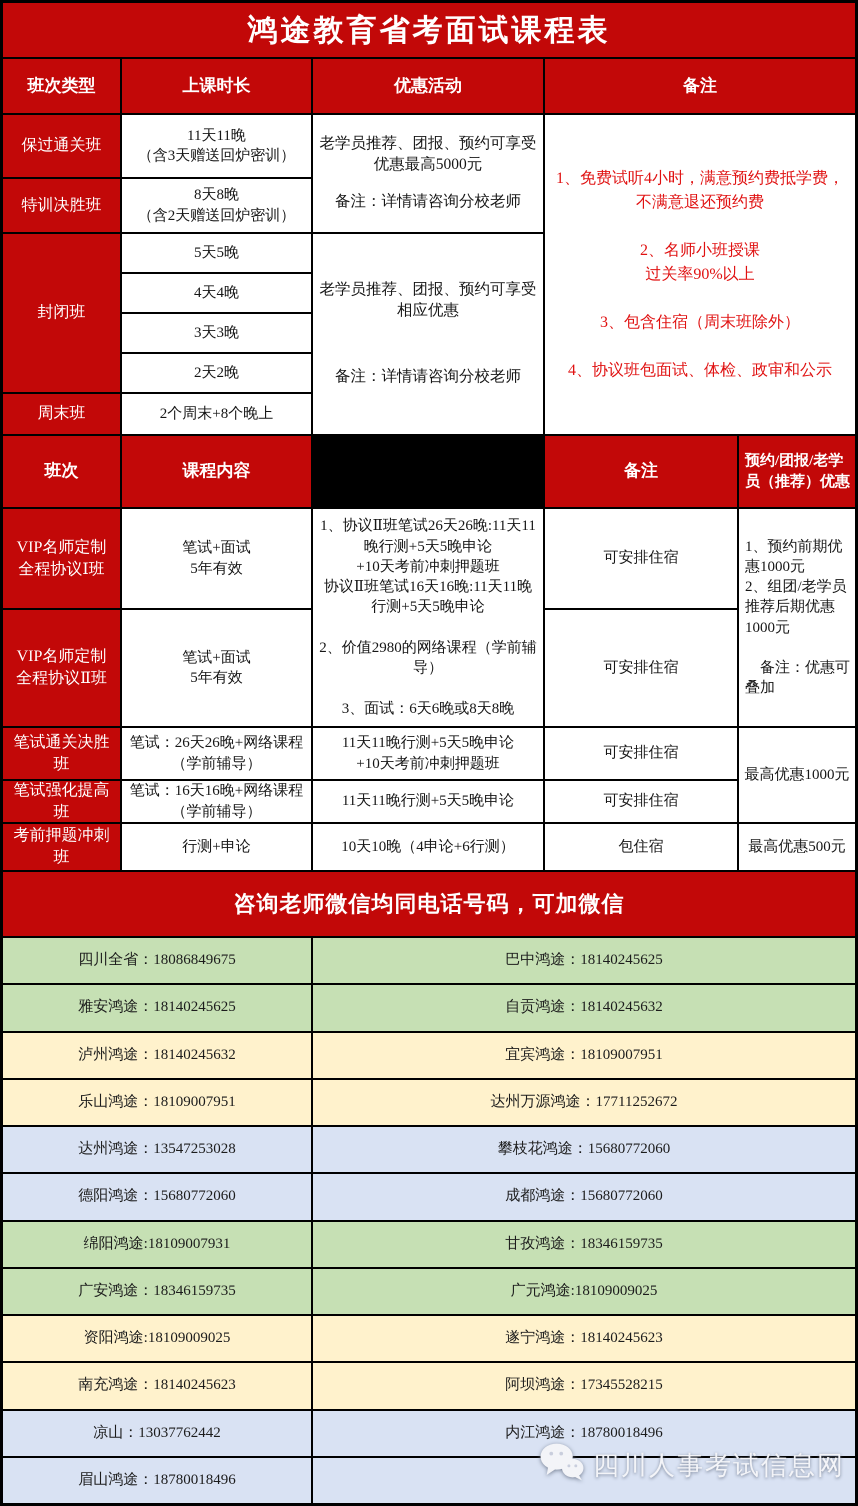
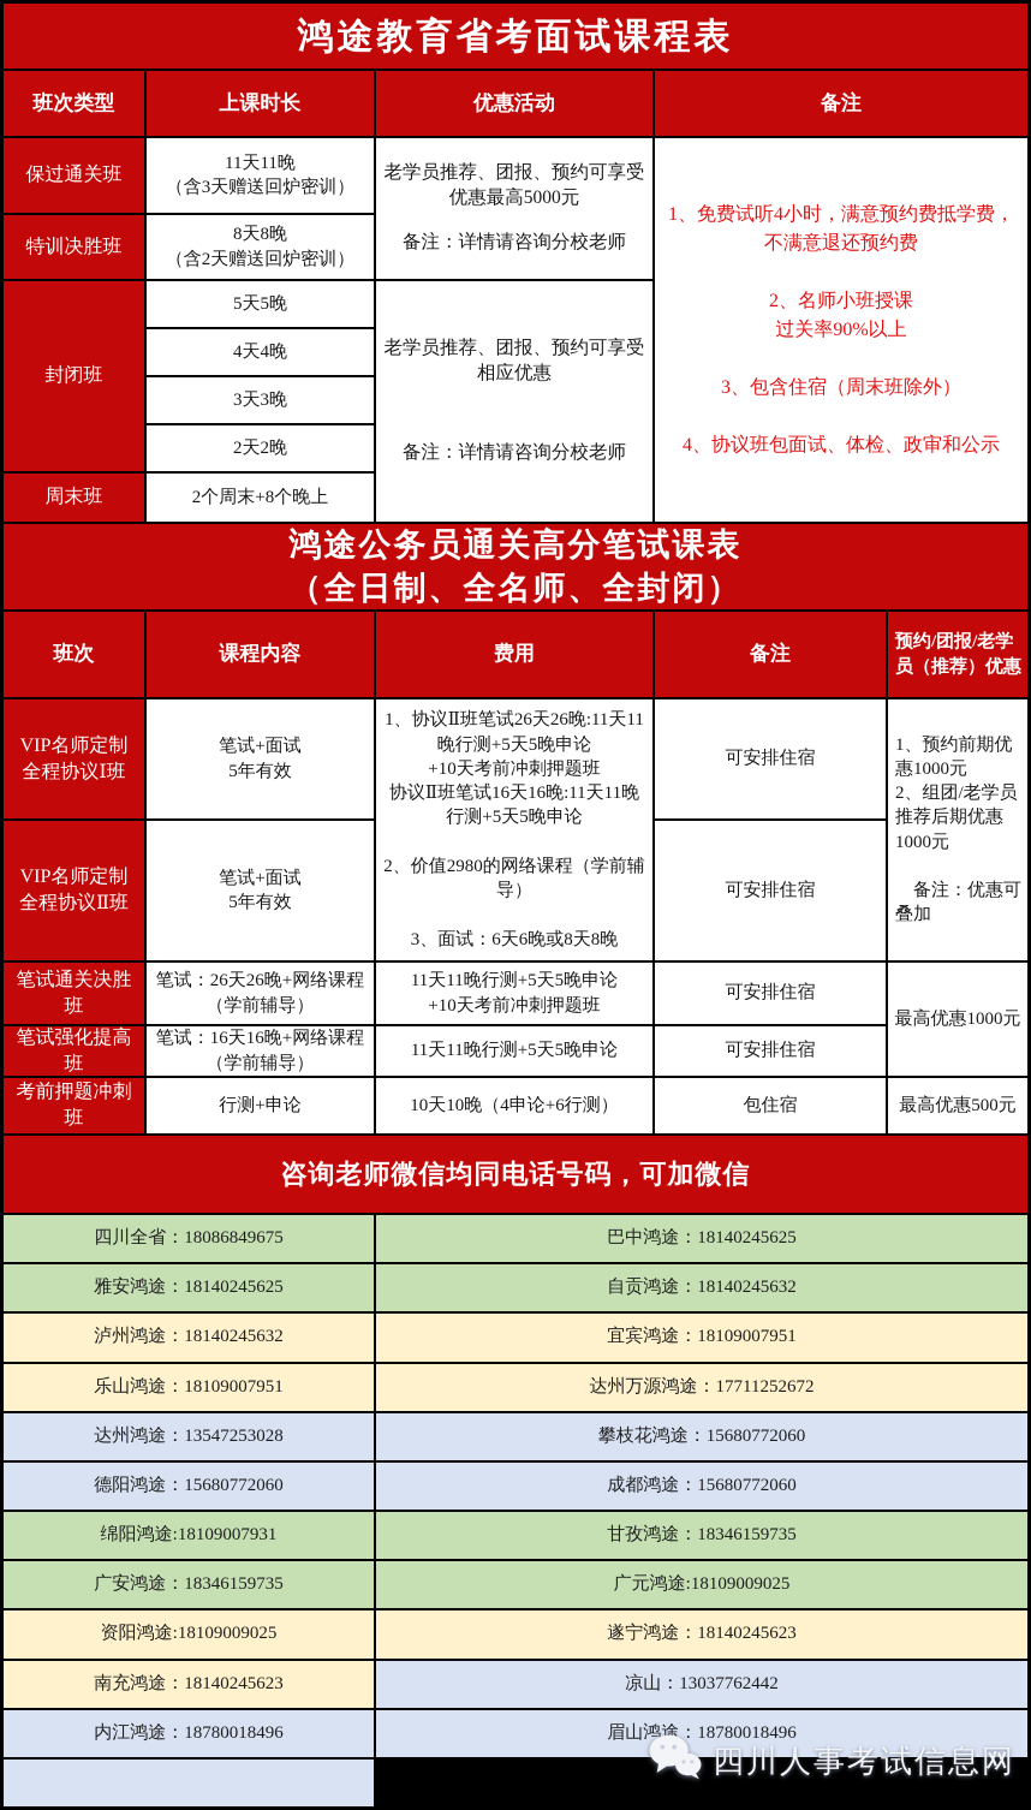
  鸿途教育省考面试课程表
  班次类型
  上课时长
  优惠活动
  备注
  保过通关班
  11天11晚
  （含3天赠送回炉密训）
  特训决胜班
  8天8晚
  （含2天赠送回炉密训）
  封闭班
  5天5晚
  4天4晚
  3天3晚
  2天2晚
  周末班
  2个周末+8个晚上
  老学员推荐、团报、预约可享受
  优惠最高5000元
  备注：详情请咨询分校老师
  老学员推荐、团报、预约可享受
  相应优惠
  备注：详情请咨询分校老师
  1、免费试听4小时，满意预约费抵学费，不满意退还预约费
  2、名师小班授课
  过关率90%以上
  3、包含住宿（周末班除外）
  4、协议班包面试、体检、政审和公示
+ 鸿途公务员通关高分笔试课表
+ （全日制、全名师、全封闭）
  班次
  课程内容
+ 费用
  备注
  预约/团报/老学员（推荐）优惠
  VIP名师定制
  全程协议Ⅰ班
  笔试+面试
  5年有效
  可安排住宿
  VIP名师定制
  全程协议Ⅱ班
  笔试+面试
  5年有效
  可安排住宿
  1、协议Ⅱ班笔试26天26晚:11天11晚行测+5天5晚申论
  +10天考前冲刺押题班
  协议Ⅱ班笔试16天16晚:11天11晚行测+5天5晚申论
  2、价值2980的网络课程（学前辅导）
  3、面试：6天6晚或8天8晚
  1、预约前期优惠1000元
  2、组团/老学员推荐后期优惠1000元
  备注：优惠可叠加
  笔试通关决胜班
  笔试：26天26晚+网络课程
  （学前辅导）
  11天11晚行测+5天5晚申论
  +10天考前冲刺押题班
  可安排住宿
  笔试强化提高班
  笔试：16天16晚+网络课程
  （学前辅导）
  11天11晚行测+5天5晚申论
  可安排住宿
  最高优惠1000元
  考前押题冲刺班
  行测+申论
  10天10晚（4申论+6行测）
  包住宿
  最高优惠500元
  咨询老师微信均同电话号码，可加微信
  四川全省：18086849675
  巴中鸿途：18140245625
  雅安鸿途：18140245625
  自贡鸿途：18140245632
  泸州鸿途：18140245632
  宜宾鸿途：18109007951
  乐山鸿途：18109007951
  达州万源鸿途：17711252672
  达州鸿途：13547253028
  攀枝花鸿途：15680772060
  德阳鸿途：15680772060
  成都鸿途：15680772060
  绵阳鸿途:18109007931
  甘孜鸿途：18346159735
  广安鸿途：18346159735
  广元鸿途:18109009025
  资阳鸿途:18109009025
  遂宁鸿途：18140245623
  南充鸿途：18140245623
- 阿坝鸿途：17345528215
  凉山：13037762442
  内江鸿途：18780018496
  眉山鸿途：18780018496
  四川人事考试信息网
